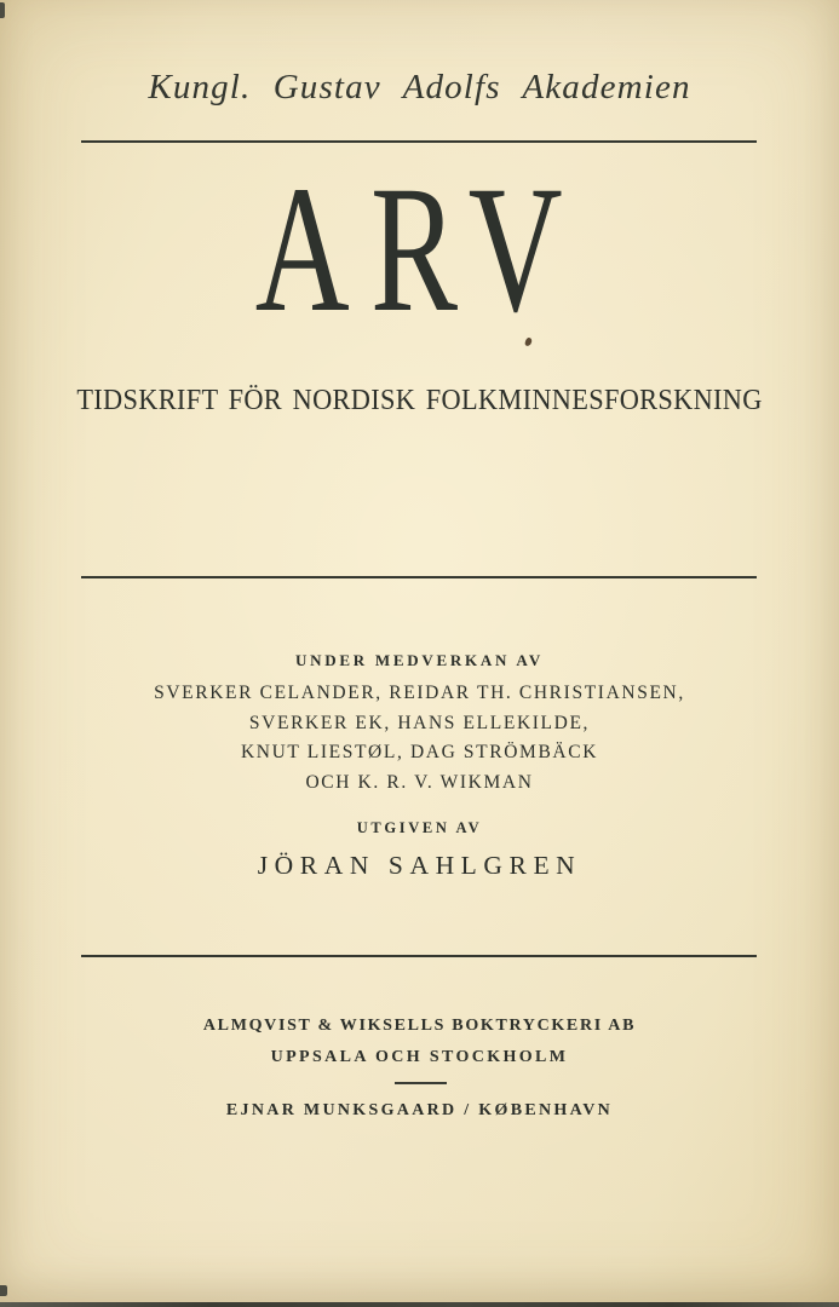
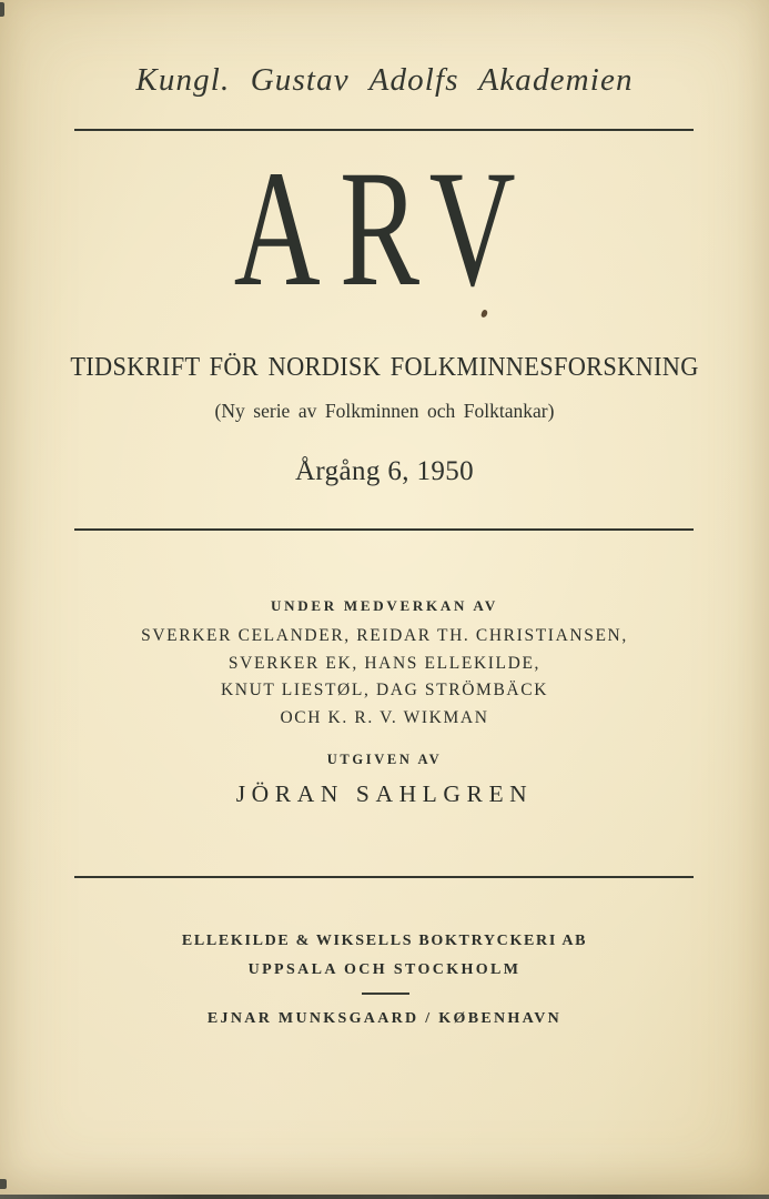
  Kungl. Gustav Adolfs Akademien
  ARV
  TIDSKRIFT FÖR NORDISK FOLKMINNESFORSKNING
+ (Ny serie av Folkminnen och Folktankar)
+ Årgång 6, 1950
  UNDER MEDVERKAN AV
  SVERKER CELANDER, REIDAR TH. CHRISTIANSEN,
  SVERKER EK, HANS ELLEKILDE,
  KNUT LIESTØL, DAG STRÖMBÄCK
  OCH K. R. V. WIKMAN
  UTGIVEN AV
  JÖRAN SAHLGREN
- ALMQVIST & WIKSELLS BOKTRYCKERI AB
+ ELLEKILDE & WIKSELLS BOKTRYCKERI AB
  UPPSALA OCH STOCKHOLM
  EJNAR MUNKSGAARD / KØBENHAVN
